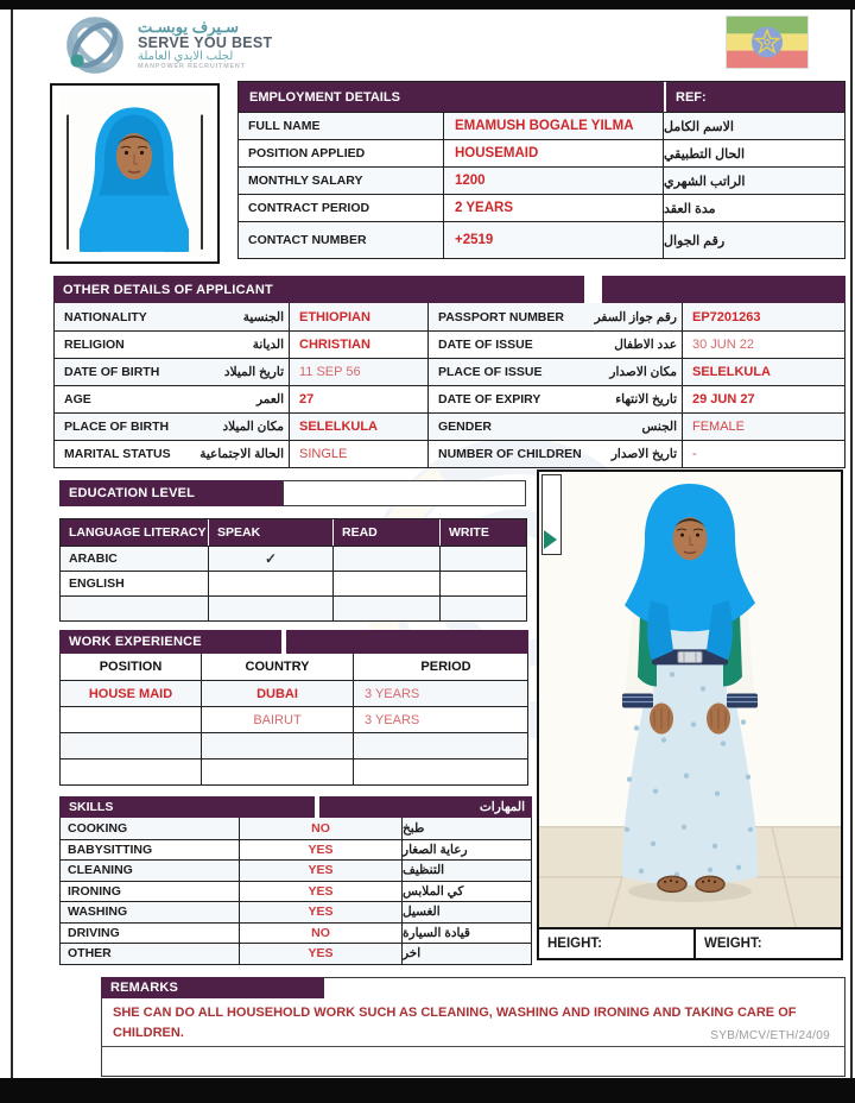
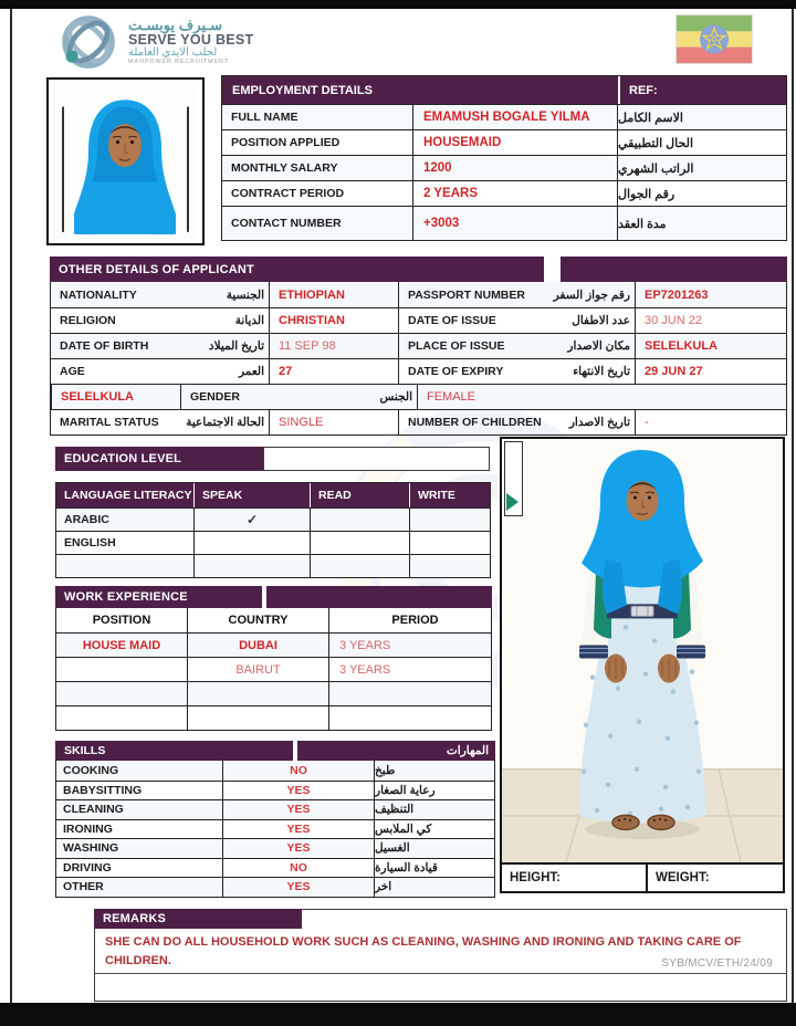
  سـيرف يوبسـت
  SERVE YOU BEST
  لجلب الايدي العاملة
  EMPLOYMENT DETAILS
  REF:
  FULL NAME
  EMAMUSH BOGALE YILMA
  الاسم الكامل
  POSITION APPLIED
  HOUSEMAID
  الحال التطبيقي
  MONTHLY SALARY
  1200
  الراتب الشهري
  CONTRACT PERIOD
  2 YEARS
- مدة العقد
+ رقم الجوال
  CONTACT NUMBER
- +2519
+ +3003
- رقم الجوال
+ مدة العقد
  OTHER DETAILS OF APPLICANT
  NATIONALITY
  الجنسية
  ETHIOPIAN
  PASSPORT NUMBER
  رقم جواز السفر
  EP7201263
  RELIGION
  الديانة
  CHRISTIAN
  DATE OF ISSUE
  عدد الاطفال
  30 JUN 22
  DATE OF BIRTH
  تاريخ الميلاد
- 11 SEP 56
+ 11 SEP 98
  PLACE OF ISSUE
  مكان الاصدار
  SELELKULA
  AGE
  العمر
  27
  DATE OF EXPIRY
  تاريخ الانتهاء
  29 JUN 27
- PLACE OF BIRTH
- مكان الميلاد
  SELELKULA
  GENDER
  الجنس
  FEMALE
  MARITAL STATUS
  الحالة الاجتماعية
  SINGLE
  NUMBER OF CHILDREN
  تاريخ الاصدار
  -
  EDUCATION LEVEL
  LANGUAGE LITERACY
  SPEAK
  READ
  WRITE
  ARABIC
  ✓
  ENGLISH
  WORK EXPERIENCE
  POSITION
  COUNTRY
  PERIOD
  HOUSE MAID
  DUBAI
  3 YEARS
  BAIRUT
  3 YEARS
  SKILLS
  المهارات
  COOKING
  NO
  طبخ
  BABYSITTING
  YES
  رعاية الصغار
  CLEANING
  YES
  التنظيف
  IRONING
  YES
  كي الملابس
  WASHING
  YES
  الغسيل
  DRIVING
  NO
  قيادة السيارة
  OTHER
  YES
  اخر
  HEIGHT:
  WEIGHT:
  REMARKS
  SHE CAN DO ALL HOUSEHOLD WORK SUCH AS CLEANING, WASHING AND IRONING AND TAKING CARE OF CHILDREN.
  SYB/MCV/ETH/24/09
